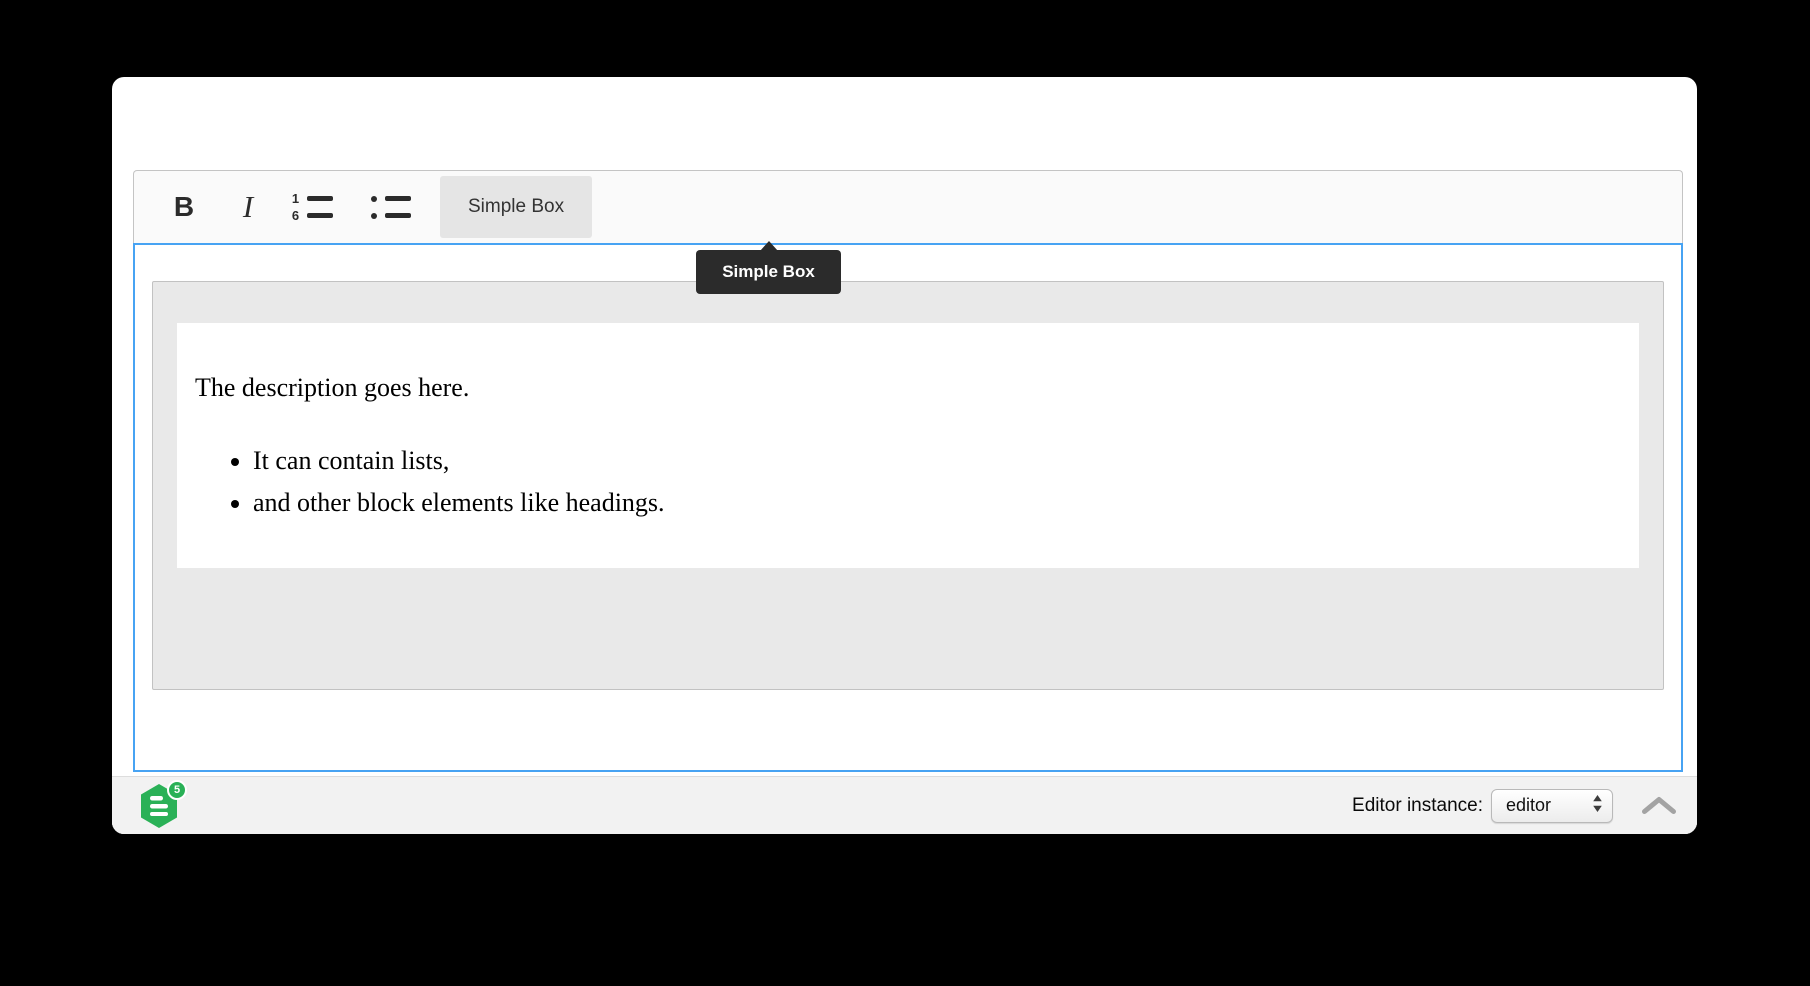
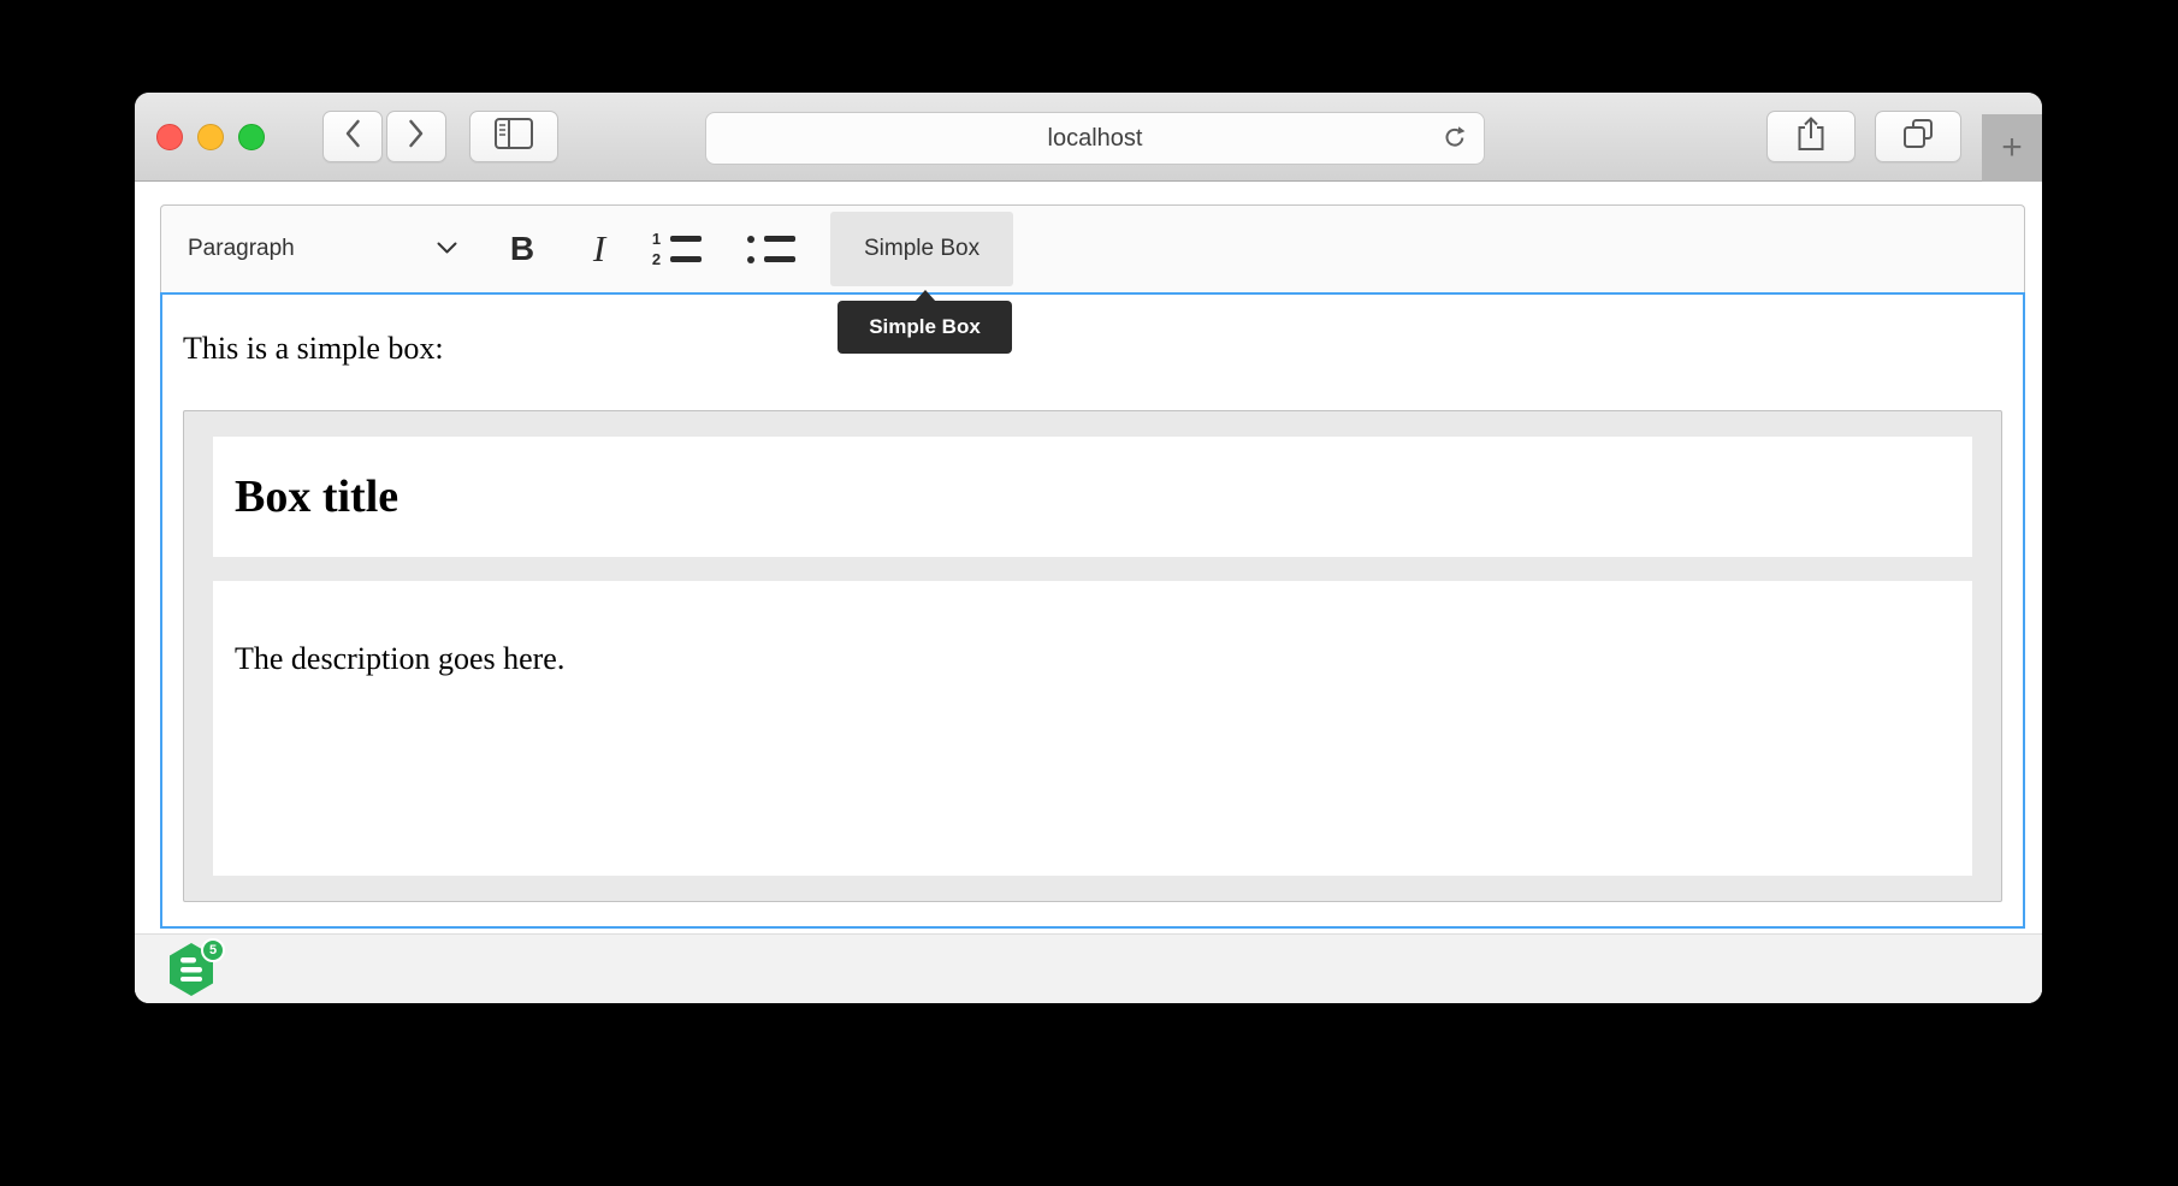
+ localhost
+ +
+ Paragraph
  B
  I
  1
- 6
+ 2
  Simple Box
  Simple Box
+ This is a simple box:
+ Box title
  The description goes here.
- It can contain lists,
- and other block elements like headings.
  5
- Editor instance:
- editor
